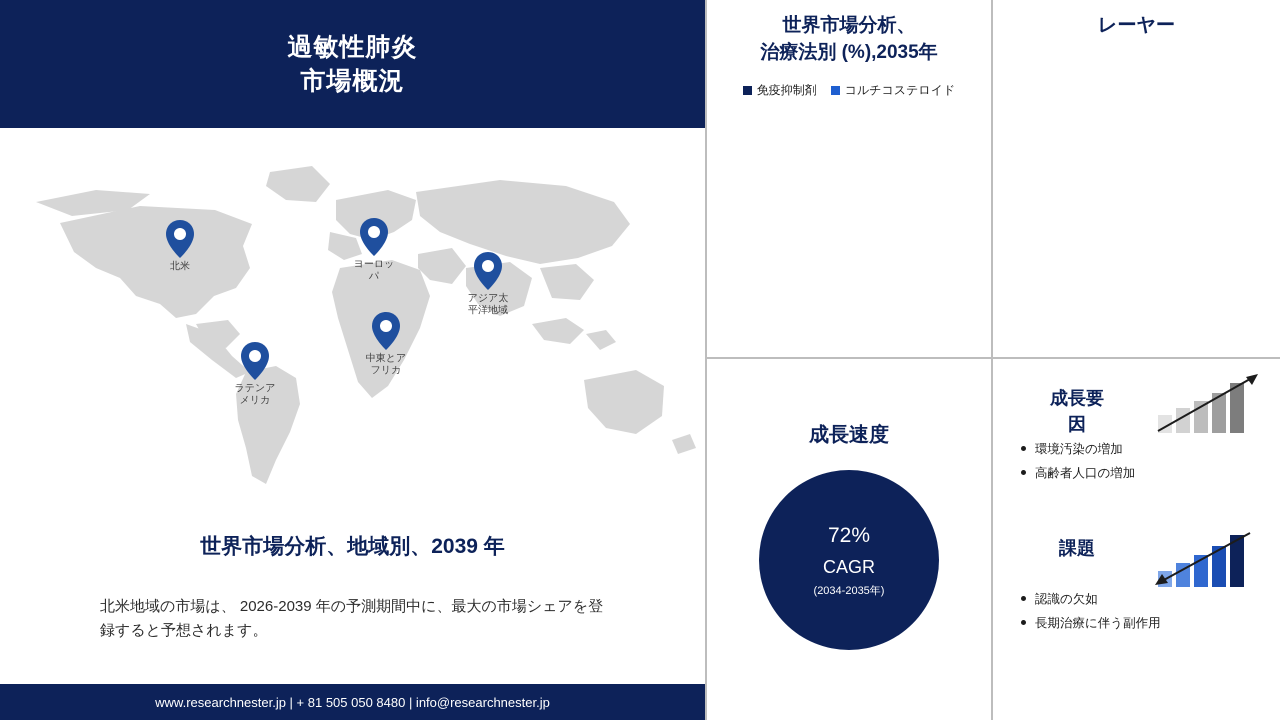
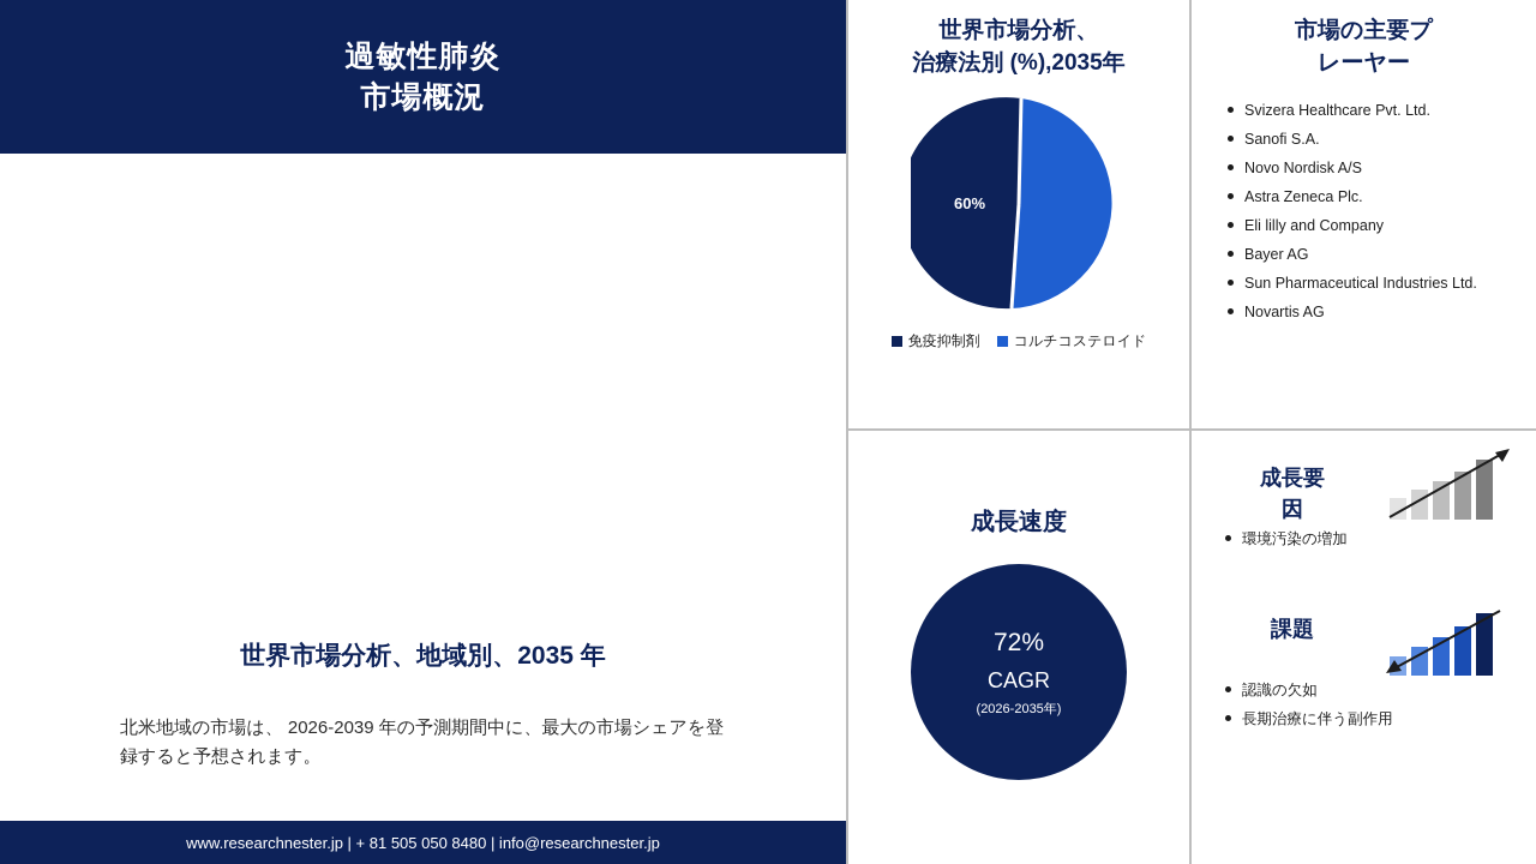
  過敏性肺炎
  市場概況
- 北米
- ヨーロッパ
- アジア太平洋地域
- 中東とアフリカ
- ラテンアメリカ
- 世界市場分析、地域別、2039 年
+ 世界市場分析、地域別、2035 年
  北米地域の市場は、 2026-2039 年の予測期間中に、最大の市場シェアを登録すると予想されます。
  www.researchnester.jp | + 81 505 050 8480 | info@researchnester.jp
  世界市場分析、
  治療法別 (%),2035年
+ 60%
  免疫抑制剤
  コルチコステロイド
+ 市場の主要プ
  レーヤー
+ Svizera Healthcare Pvt. Ltd.
+ Sanofi S.A.
+ Novo Nordisk A/S
+ Astra Zeneca Plc.
+ Eli lilly and Company
+ Bayer AG
+ Sun Pharmaceutical Industries Ltd.
+ Novartis AG
  成長速度
  72%
  CAGR
- (2034-2035年)
+ (2026-2035年)
  成長要
  因
  環境汚染の増加
- 高齢者人口の増加
  課題
  認識の欠如
  長期治療に伴う副作用
